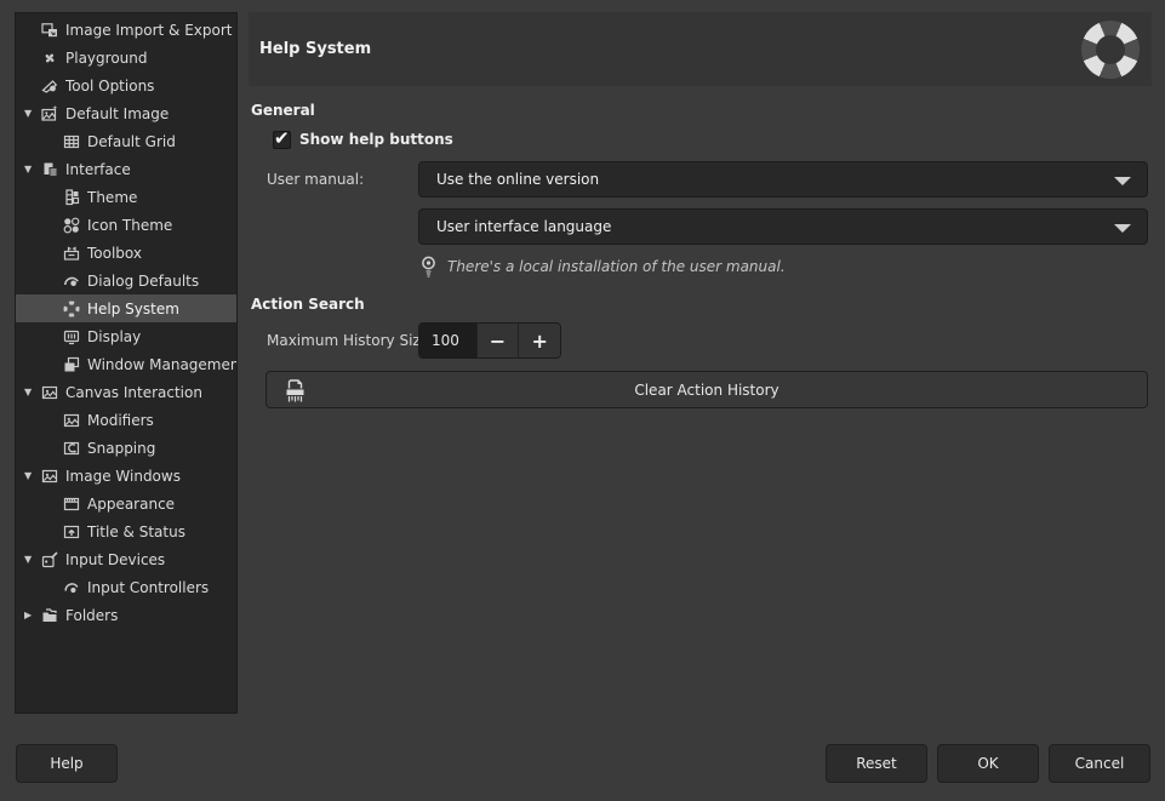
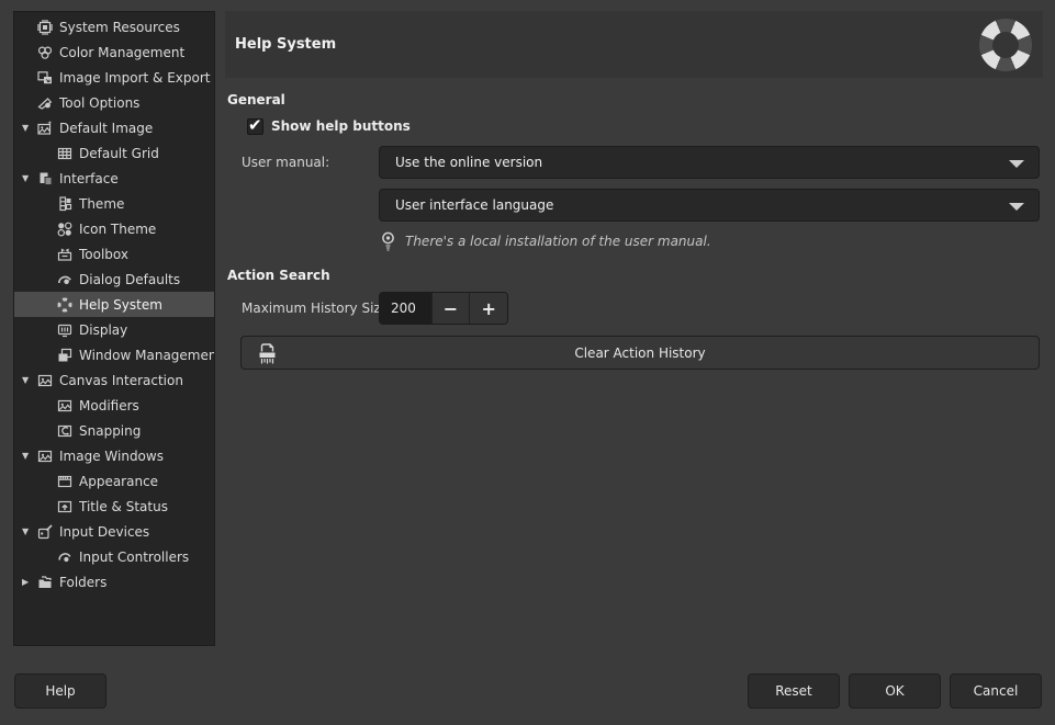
+ System Resources
+ Color Management
  Image Import & Export
- Playground
  Tool Options
  ▼
  Default Image
  Default Grid
  ▼
  Interface
  Theme
  Icon Theme
  Toolbox
  Dialog Defaults
  Help System
  Display
  Window Managemen
  ▼
  Canvas Interaction
  Modifiers
  Snapping
  ▼
  Image Windows
  Appearance
  Title & Status
  ▼
  Input Devices
  Input Controllers
  ▶
  Folders
  Help System
  General
  Show help buttons
  User manual:
  Use the online version
  User interface language
  There's a local installation of the user manual.
  Action Search
  Maximum History Siz
- 100
+ 200
  −
  +
  Clear Action History
  Help
  Reset
  OK
  Cancel
